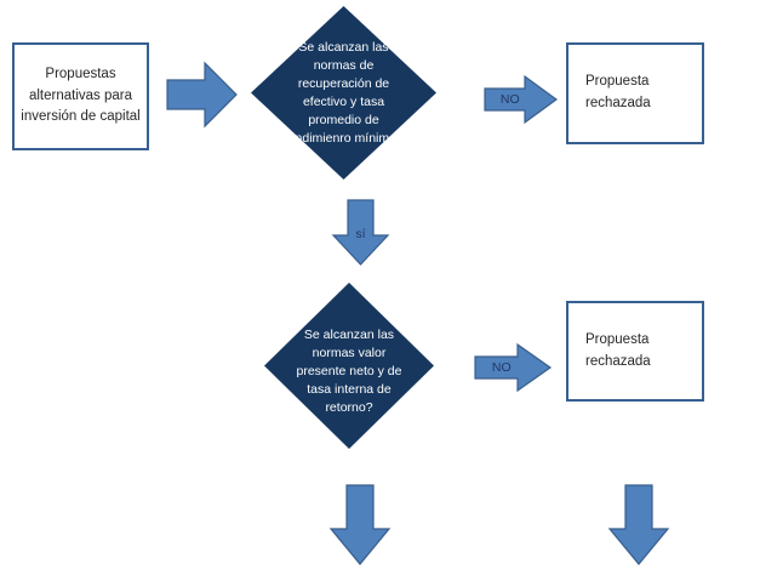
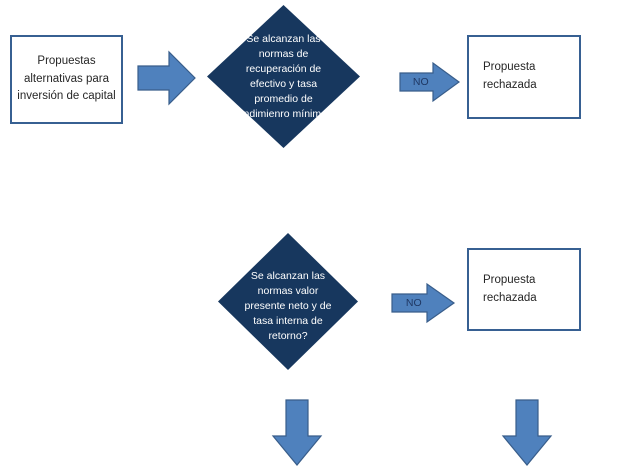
  Propuestas
  alternativas para
  inversión de capital
  Se alcanzan las
  normas de
  recuperación de
  efectivo y tasa
  promedio de
  rendimienro mínimo?
  NO
  Propuesta
  rechazada
- sí
  Se alcanzan las
  normas valor
  presente neto y de
  tasa interna de
  retorno?
  NO
  Propuesta
  rechazada
